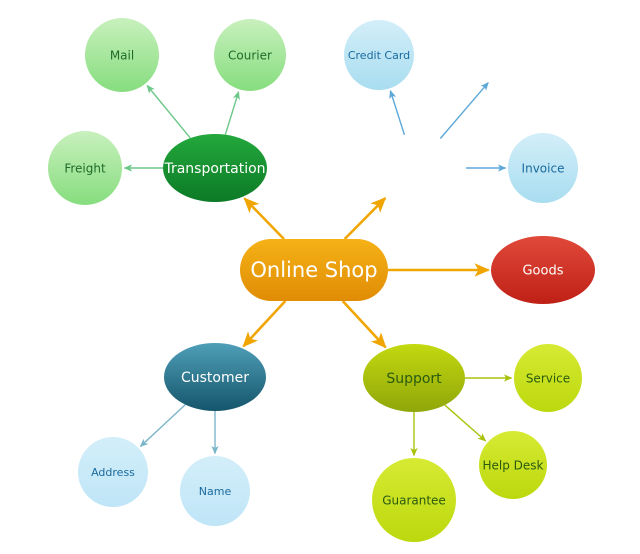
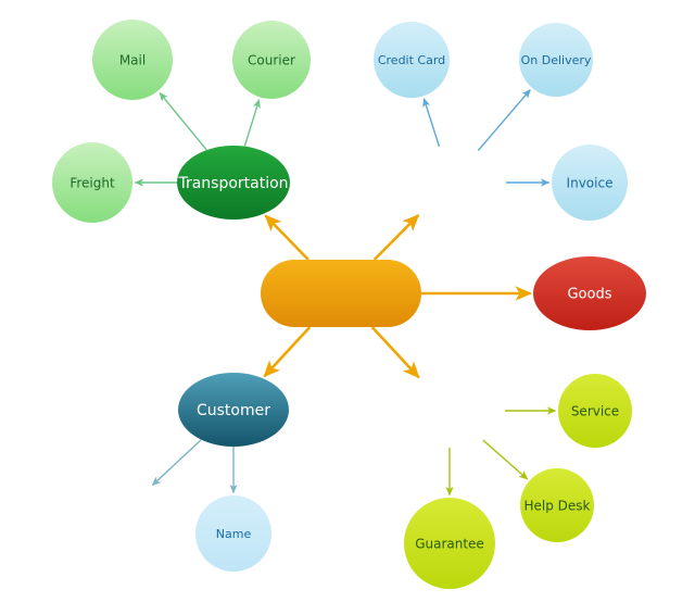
  Mail
  Courier
  Freight
  Credit Card
+ On Delivery
  Invoice
- Address
  Name
  Service
  Help Desk
  Guarantee
  Transportation
  Goods
  Customer
- Support
- Online Shop
